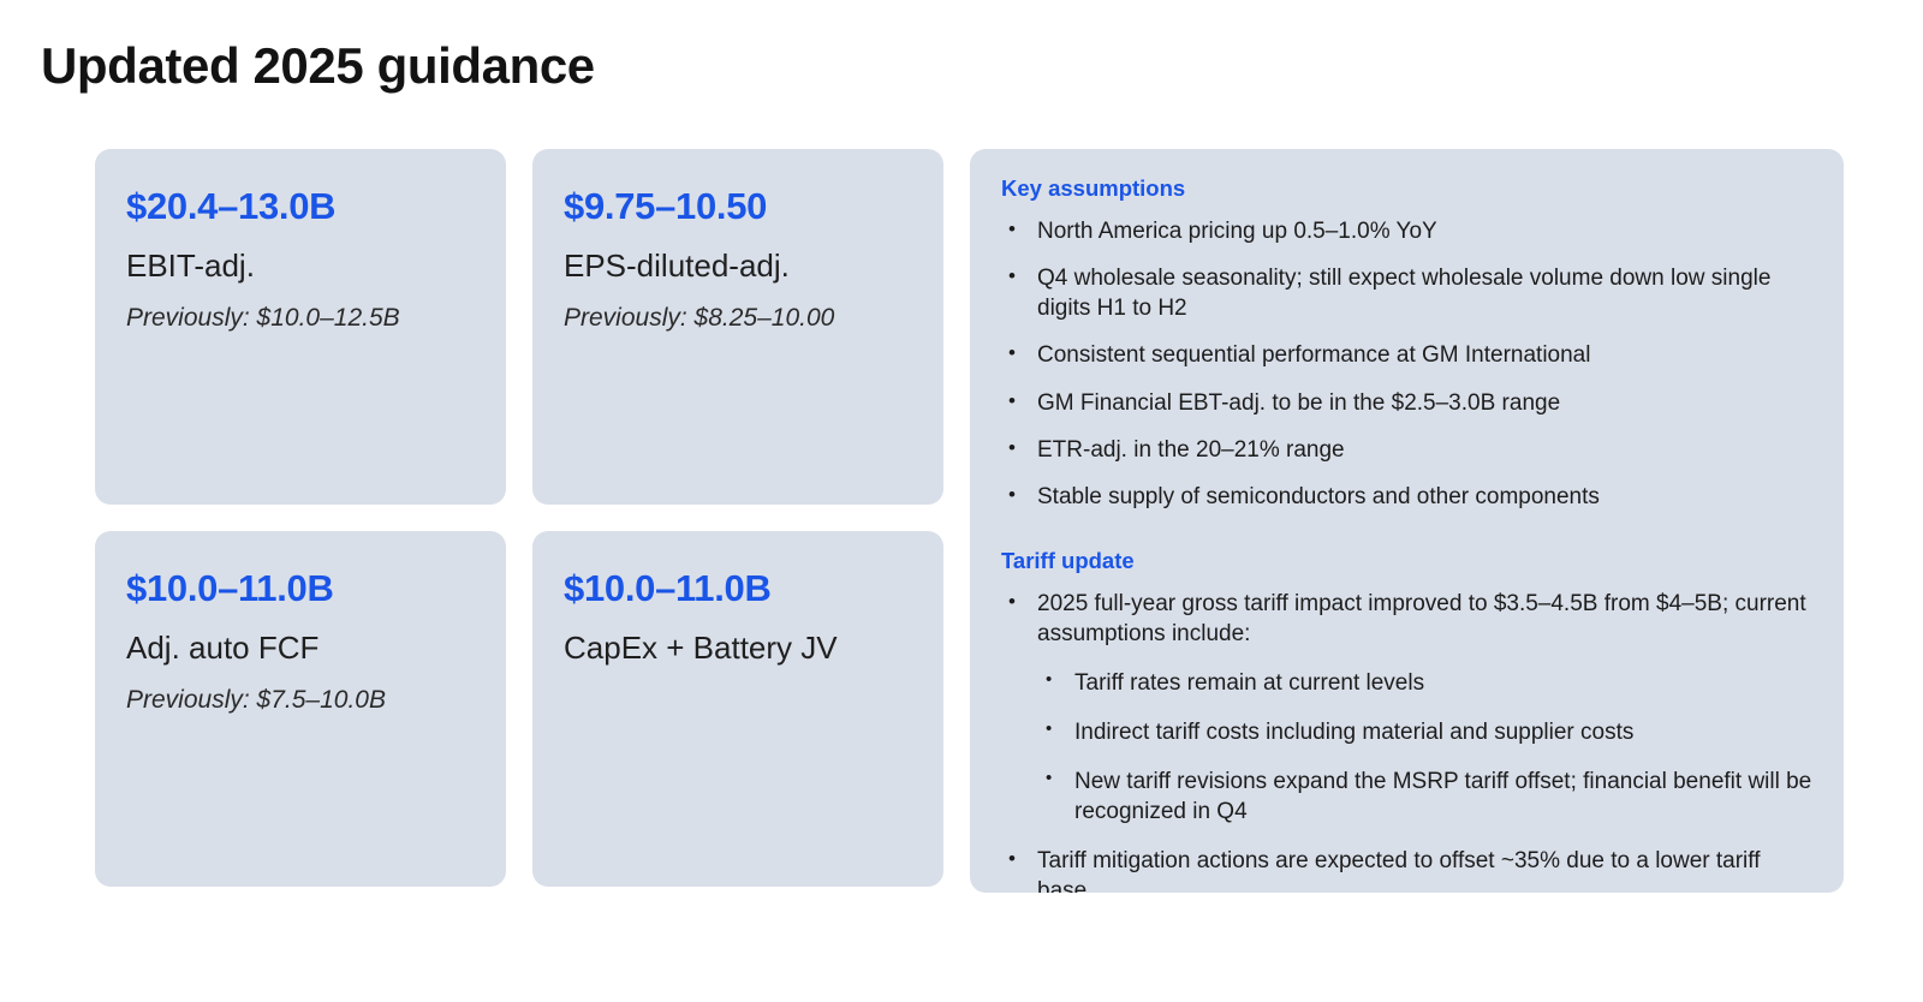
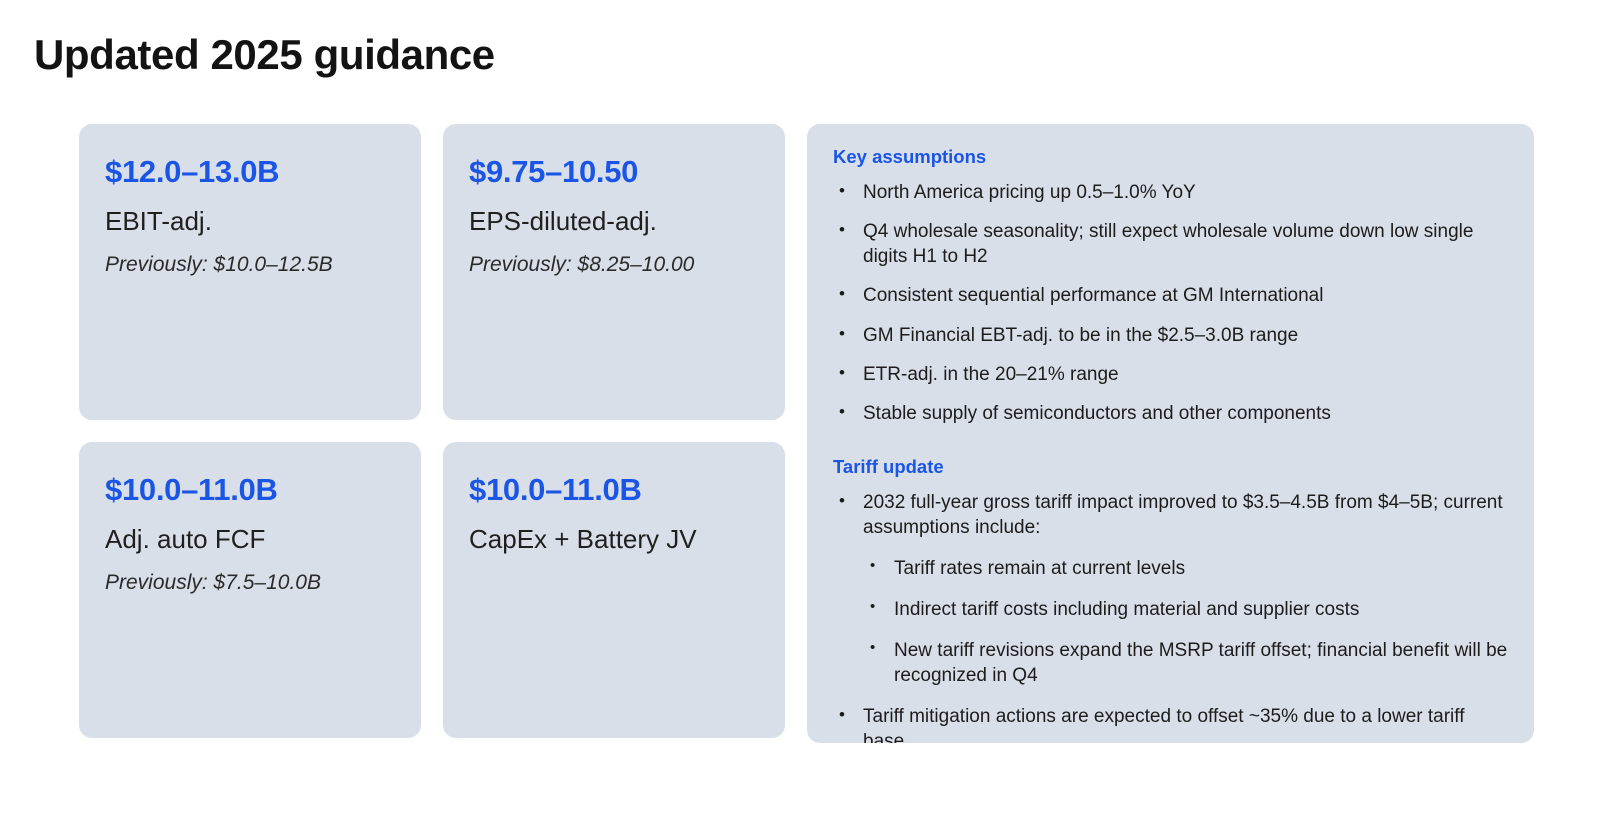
  Updated 2025 guidance
- $20.4–13.0B
+ $12.0–13.0B
  EBIT-adj.
  Previously: $10.0–12.5B
  $9.75–10.50
  EPS-diluted-adj.
  Previously: $8.25–10.00
  $10.0–11.0B
  Adj. auto FCF
  Previously: $7.5–10.0B
  $10.0–11.0B
  CapEx + Battery JV
  Key assumptions
  North America pricing up 0.5–1.0% YoY
  Q4 wholesale seasonality; still expect wholesale volume down low single digits H1 to H2
  Consistent sequential performance at GM International
  GM Financial EBT-adj. to be in the $2.5–3.0B range
  ETR-adj. in the 20–21% range
  Stable supply of semiconductors and other components
  Tariff update
- 2025 full-year gross tariff impact improved to $3.5–4.5B from $4–5B; current assumptions include:
+ 2032 full-year gross tariff impact improved to $3.5–4.5B from $4–5B; current assumptions include:
  Tariff rates remain at current levels
  Indirect tariff costs including material and supplier costs
  New tariff revisions expand the MSRP tariff offset; financial benefit will be recognized in Q4
  Tariff mitigation actions are expected to offset ~35% due to a lower tariff base
